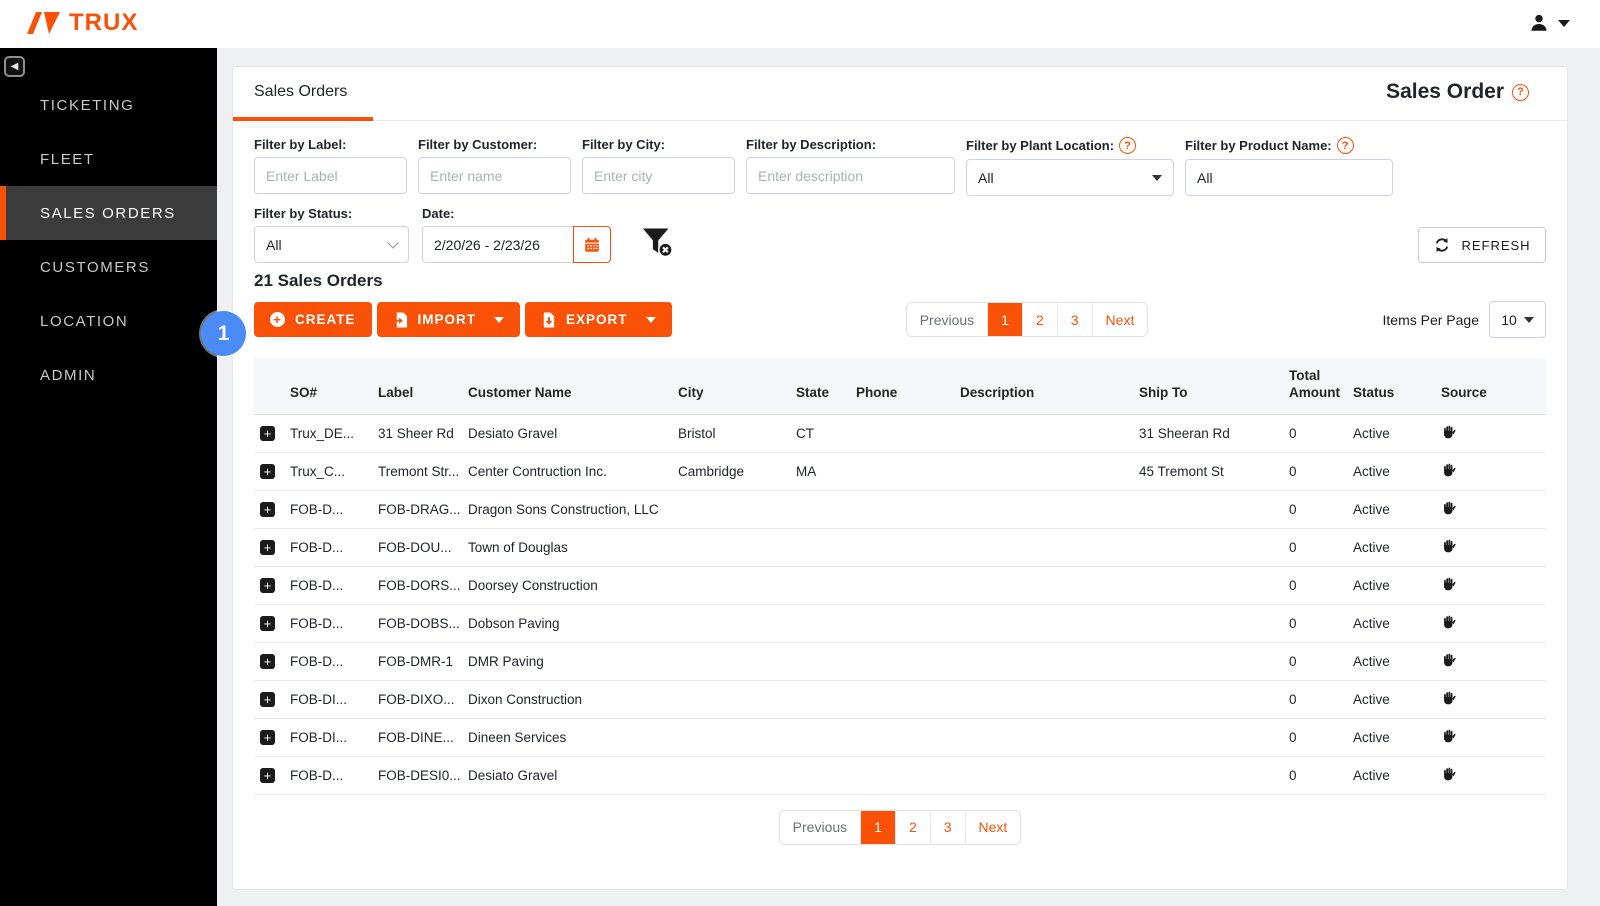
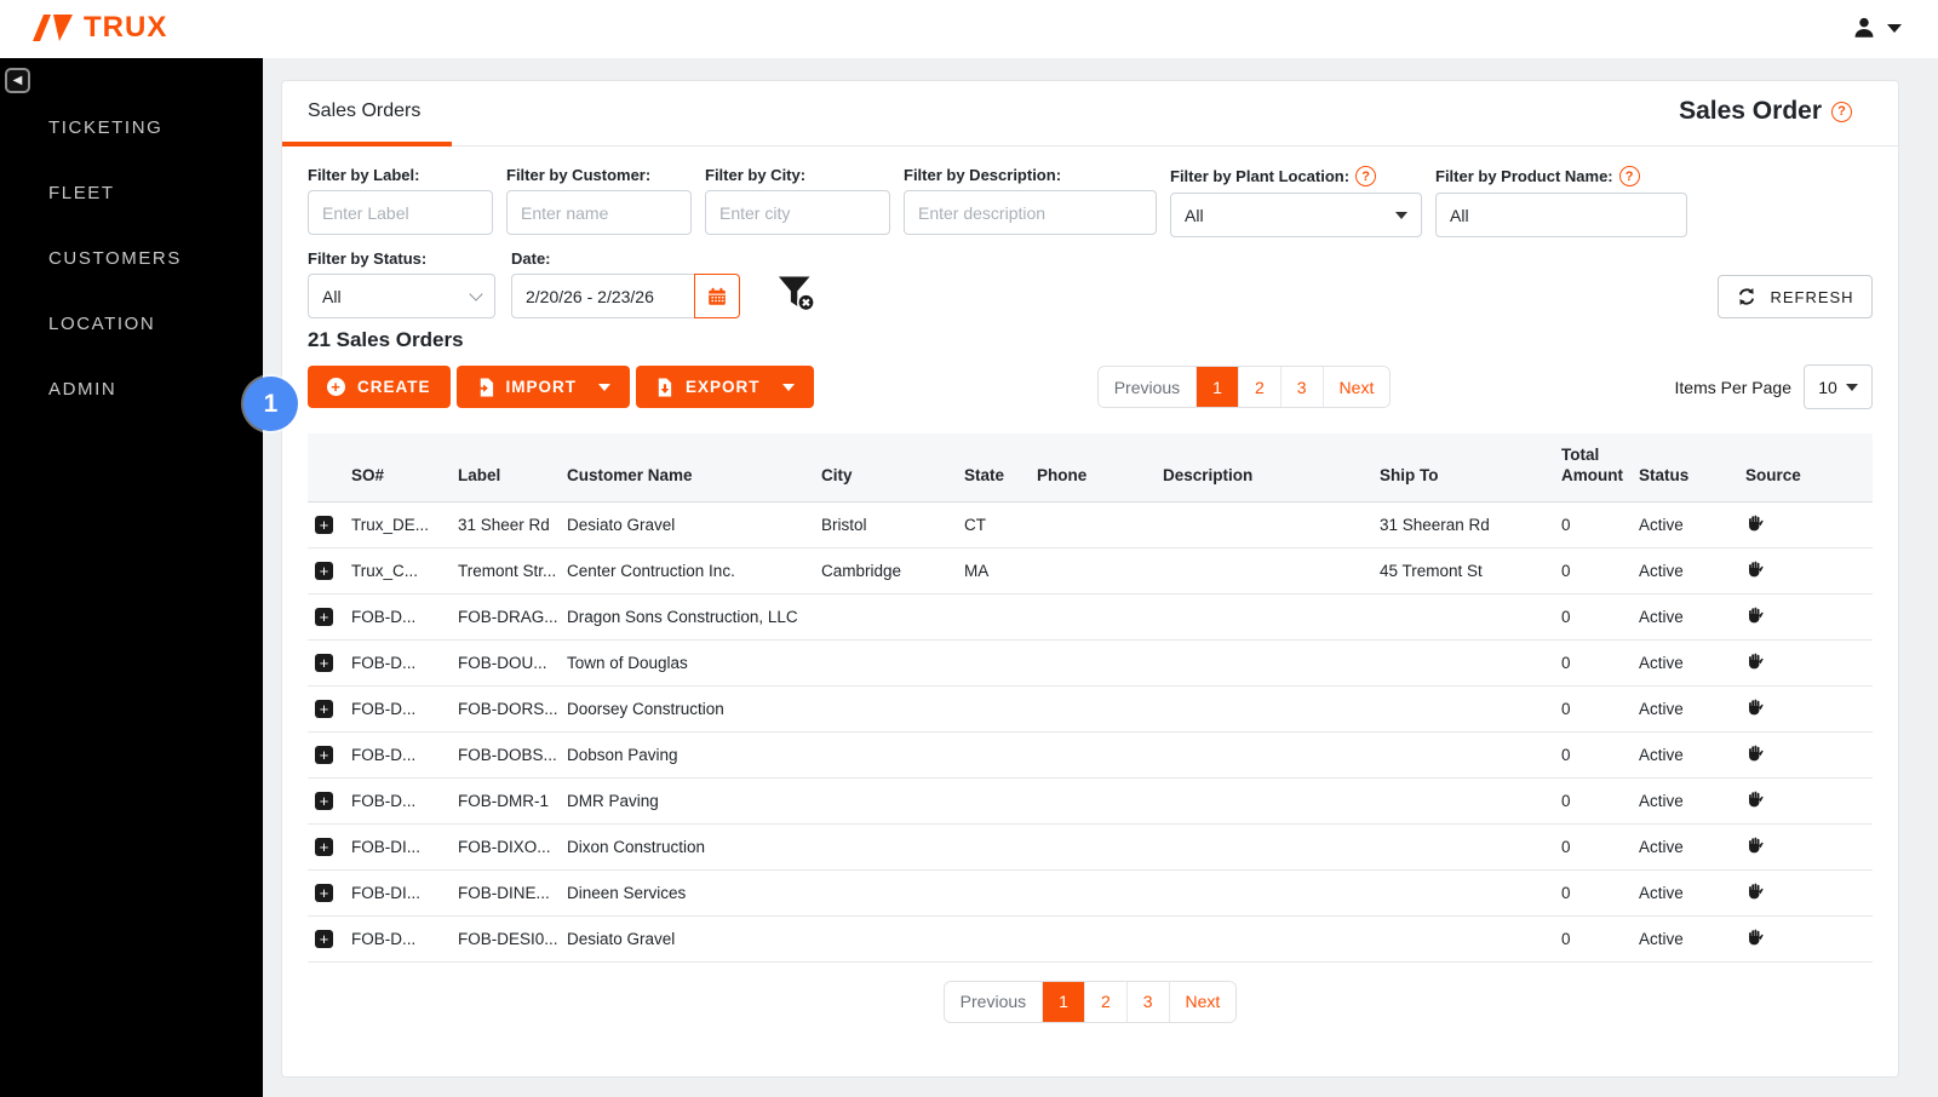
  TRUX
  ◀
  TICKETING
  FLEET
- SALES ORDERS
  CUSTOMERS
  LOCATION
  ADMIN
  1
  Sales Orders
  Sales Order
  ?
  Filter by Label:
  Enter Label
  Filter by Customer:
  Enter name
  Filter by City:
  Enter city
  Filter by Description:
  Enter description
  Filter by Plant Location:
  ?
  All
  Filter by Product Name:
  ?
  All
  Filter by Status:
  All
  Date:
  2/20/26 - 2/23/26
  REFRESH
  21 Sales Orders
  +
  CREATE
  IMPORT
  EXPORT
  Previous
  1
  2
  3
  Next
  Items Per Page
  10
  SO#
  Label
  Customer Name
  City
  State
  Phone
  Description
  Ship To
  Total Amount
  Status
  Source
  +
  Trux_DE...
  31 Sheer Rd
  Desiato Gravel
  Bristol
  CT
  31 Sheeran Rd
  0
  Active
  +
  Trux_C...
  Tremont Str...
  Center Contruction Inc.
  Cambridge
  MA
  45 Tremont St
  0
  Active
  +
  FOB-D...
  FOB-DRAG...
  Dragon Sons Construction, LLC
  0
  Active
  +
  FOB-D...
  FOB-DOU...
  Town of Douglas
  0
  Active
  +
  FOB-D...
  FOB-DORS...
  Doorsey Construction
  0
  Active
  +
  FOB-D...
  FOB-DOBS...
  Dobson Paving
  0
  Active
  +
  FOB-D...
  FOB-DMR-1
  DMR Paving
  0
  Active
  +
  FOB-DI...
  FOB-DIXO...
  Dixon Construction
  0
  Active
  +
  FOB-DI...
  FOB-DINE...
  Dineen Services
  0
  Active
  +
  FOB-D...
  FOB-DESI0...
  Desiato Gravel
  0
  Active
  Previous
  1
  2
  3
  Next
